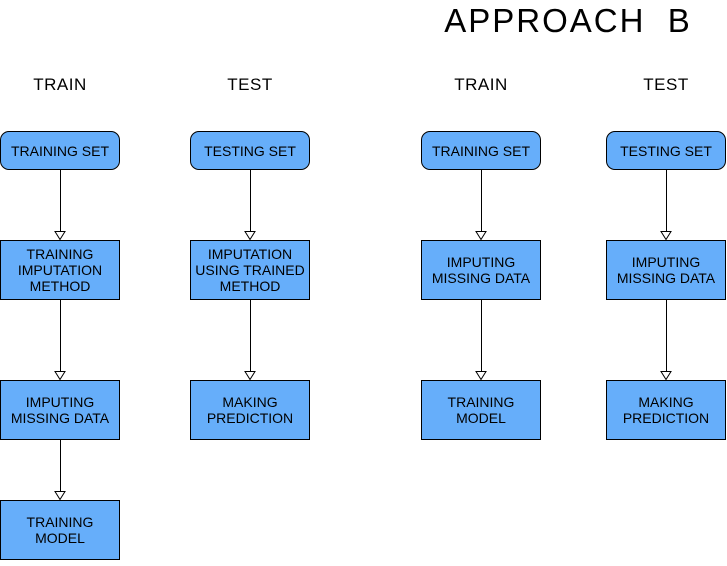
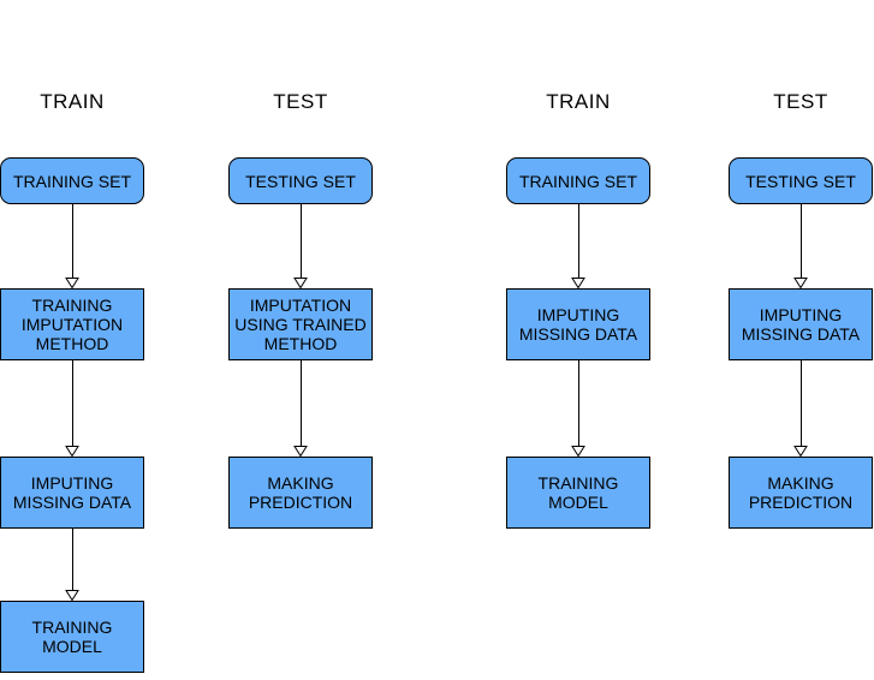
- APPROACH B
  TRAIN
  TEST
  TRAIN
  TEST
  TRAINING SET
  TRAINING
  IMPUTATION
  METHOD
  IMPUTING
  MISSING DATA
  TRAINING
  MODEL
  TESTING SET
  IMPUTATION
  USING TRAINED
  METHOD
  MAKING
  PREDICTION
  TRAINING SET
  IMPUTING
  MISSING DATA
  TRAINING
  MODEL
  TESTING SET
  IMPUTING
  MISSING DATA
  MAKING
  PREDICTION
